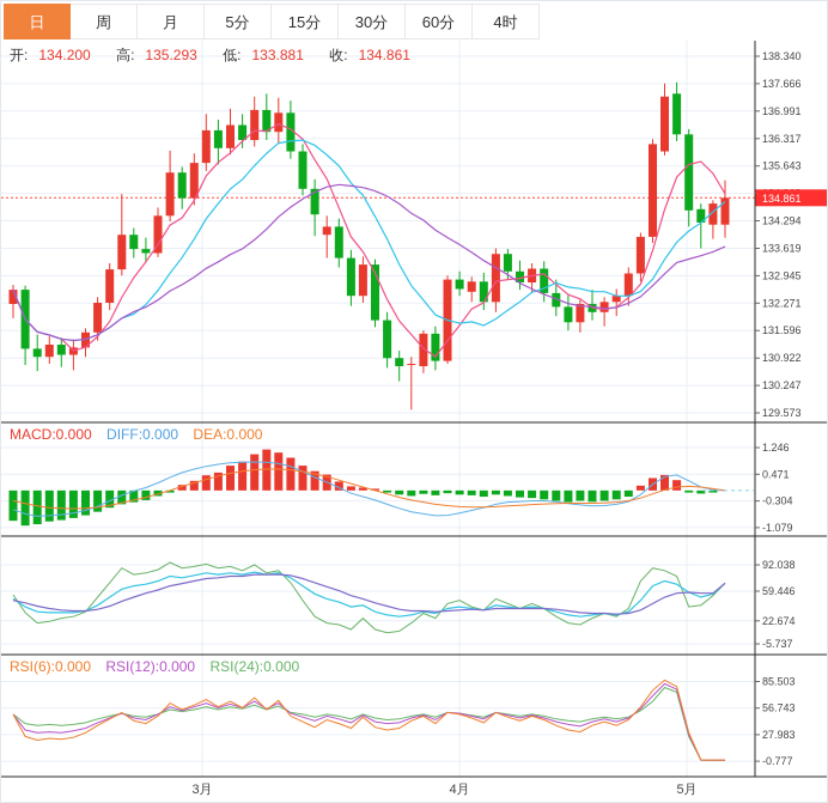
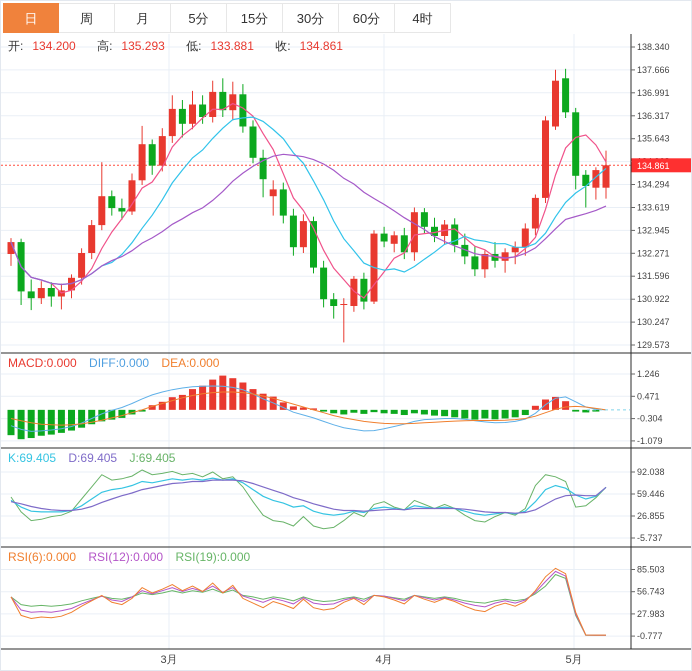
  日
  周
  月
  5分
  15分
  30分
  60分
  4时
  138.340
  137.666
  136.991
  136.317
  135.643
  134.294
  133.619
  132.945
  132.271
  131.596
  130.922
  130.247
  129.573
  1.246
  0.471
  -0.304
  -1.079
  92.038
  59.446
- 22.674
+ 26.855
  -5.737
  85.503
  56.743
  27.983
  -0.777
  134.861
  3月
  4月
  5月
  开: 134.200 高: 135.293 低: 133.881 收: 134.861
  MACD:0.000 DIFF:0.000 DEA:0.000
+ K:69.405 D:69.405 J:69.405
- RSI(6):0.000 RSI(12):0.000 RSI(24):0.000
+ RSI(6):0.000 RSI(12):0.000 RSI(19):0.000
